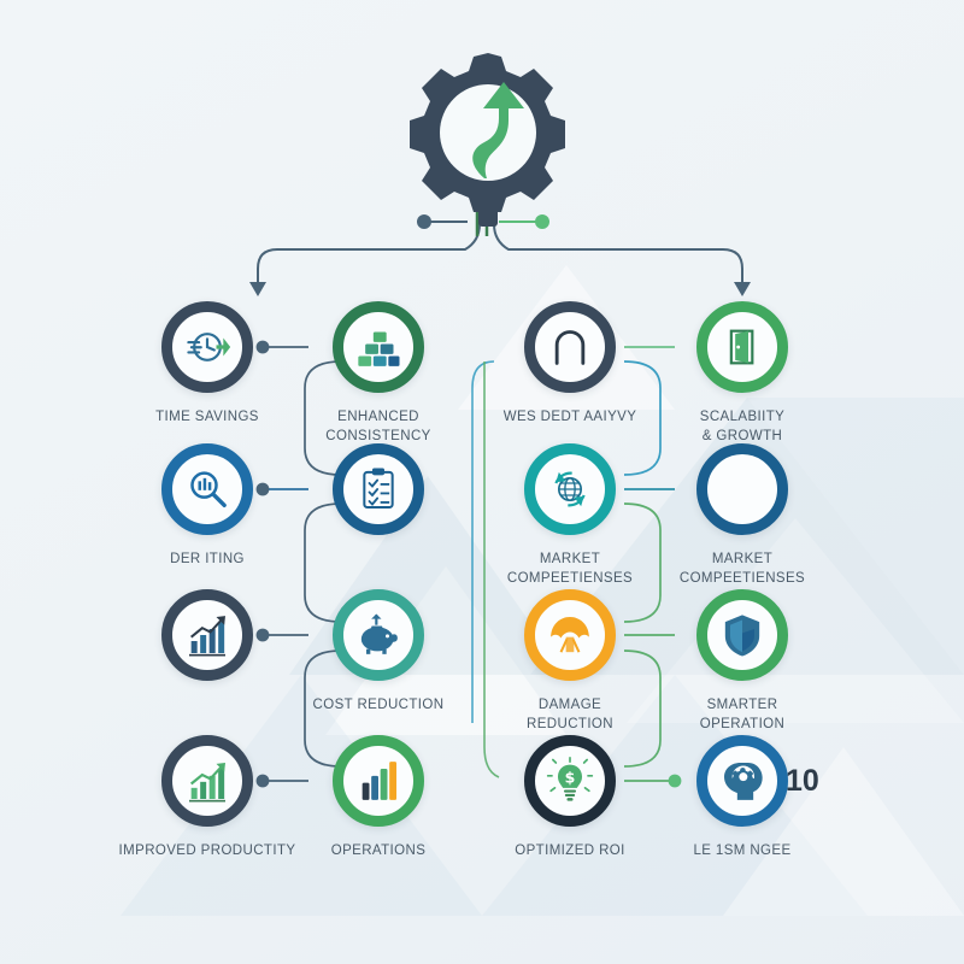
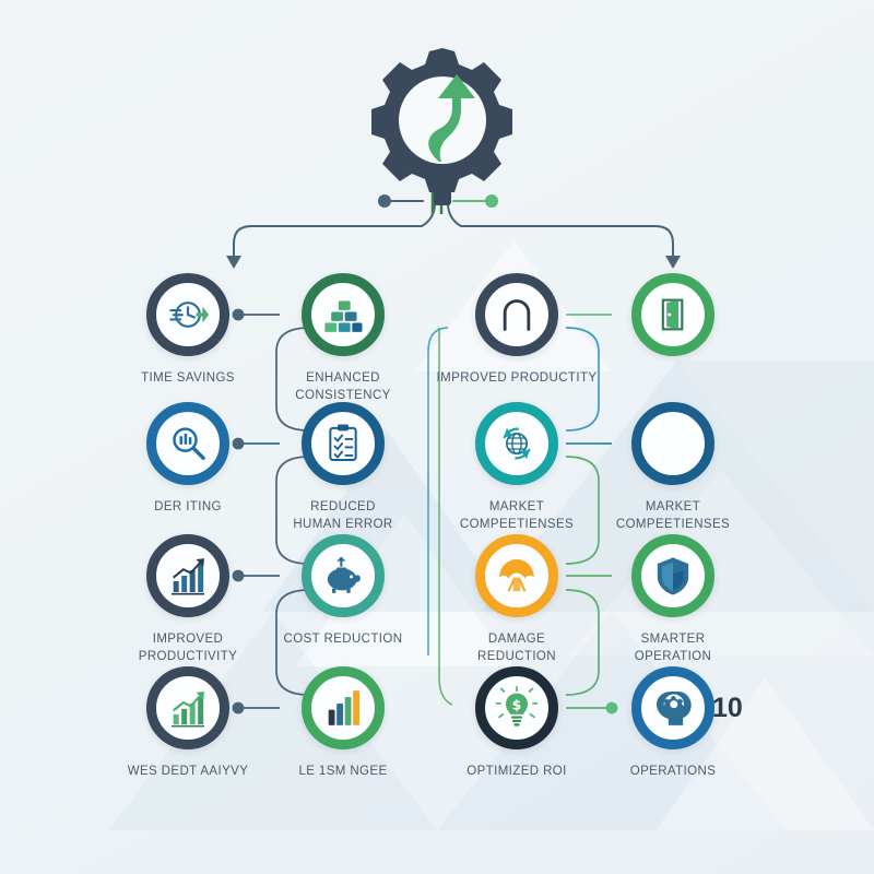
  TIME SAVINGS
  ENHANCED
  CONSISTENCY
- WES DEDT AAIYVY
+ IMPROVED PRODUCTITY
- SCALABIITY
- & GROWTH
  DER ITING
+ REDUCED
+ HUMAN ERROR
  MARKET
  COMPEETIENSES
  MARKET
  COMPEETIENSES
+ IMPROVED
+ PRODUCTIVITY
  COST REDUCTION
  DAMAGE
  REDUCTION
  SMARTER
  OPERATION
- IMPROVED PRODUCTITY
+ WES DEDT AAIYVY
- OPERATIONS
+ LE 1SM NGEE
  $
  OPTIMIZED ROI
- LE 1SM NGEE
+ OPERATIONS
  10
